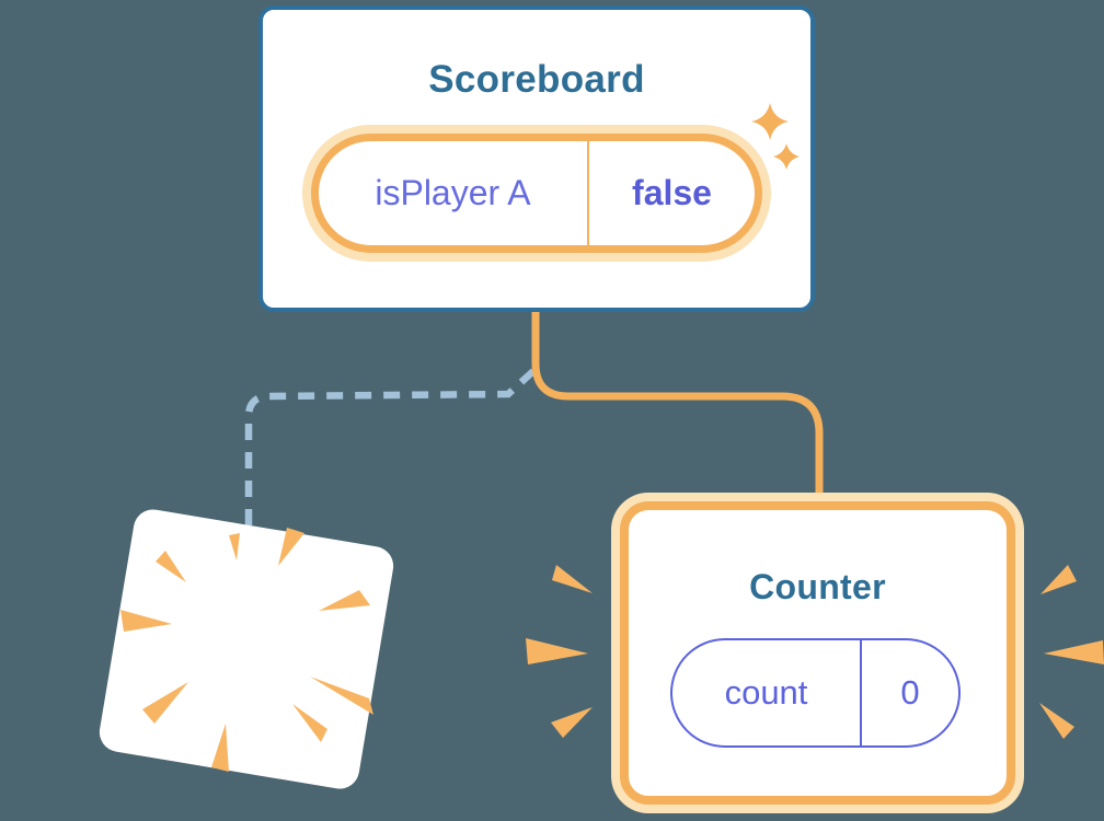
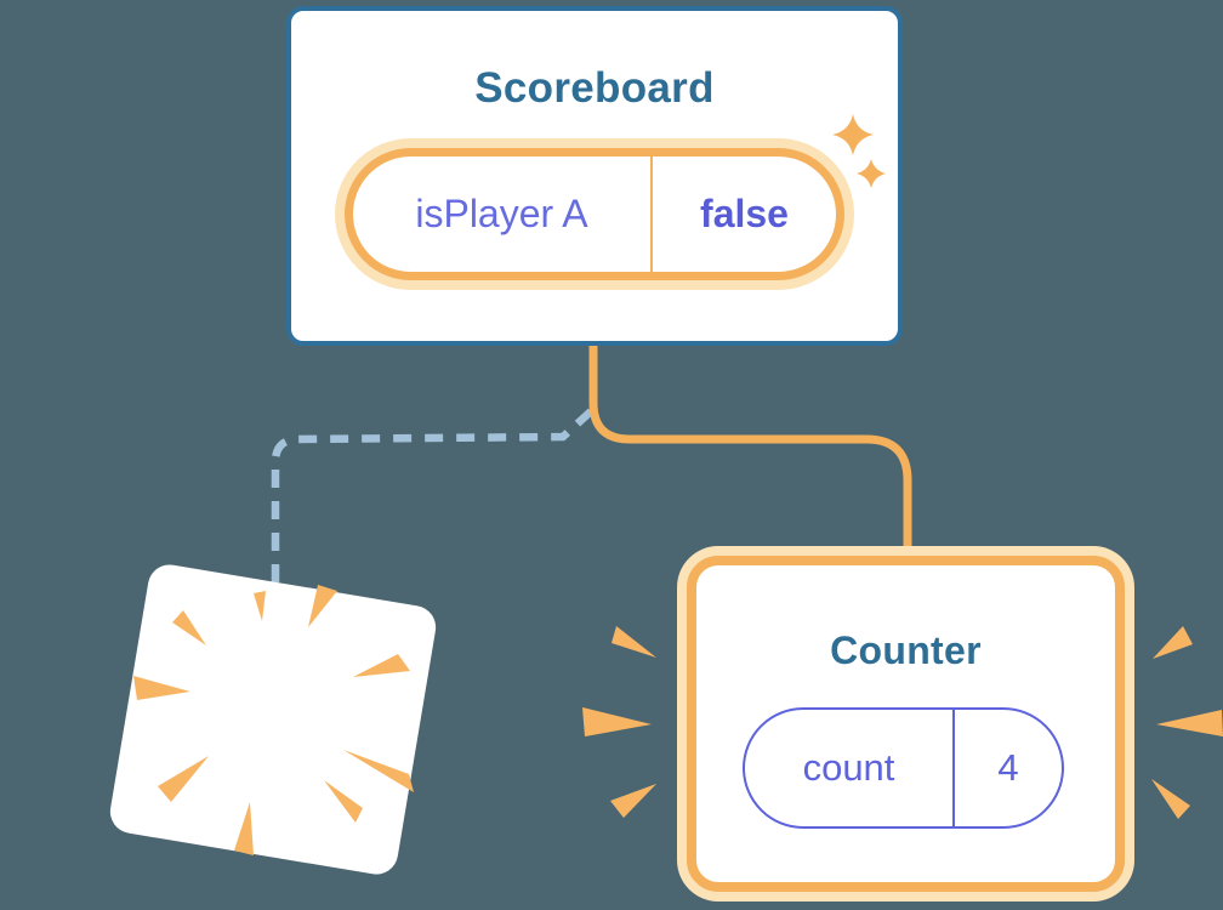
  Scoreboard
  isPlayer A
  false
  Counter
  count
- 0
+ 4
